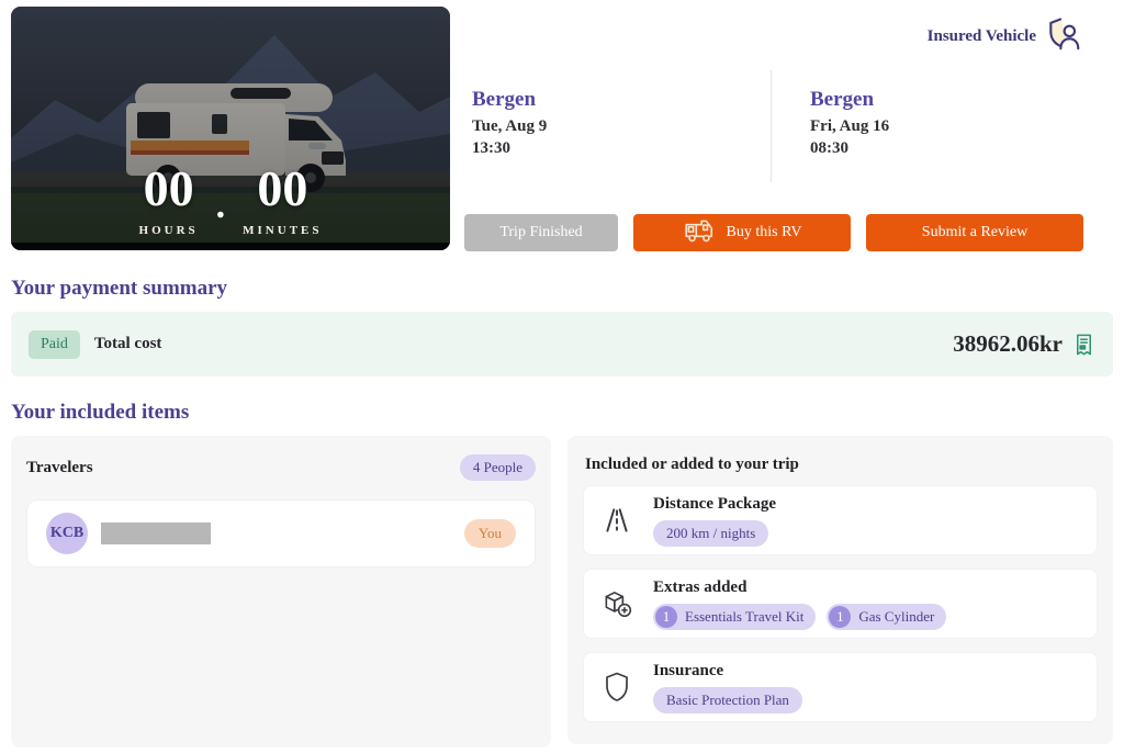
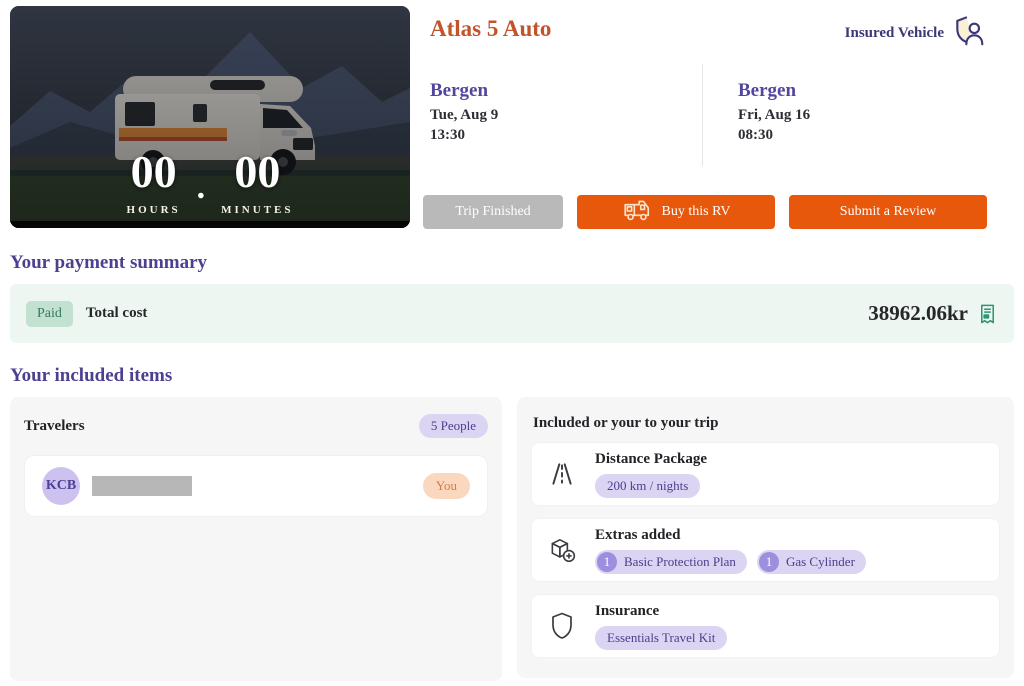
  00
  HOURS
  .
  00
  MINUTES
+ Atlas 5 Auto
  Insured Vehicle
  Bergen
  Tue, Aug 9
  13:30
  Bergen
  Fri, Aug 16
  08:30
  Trip Finished
  Buy this RV
  Submit a Review
  Your payment summary
  Paid
  Total cost
  38962.06kr
  Your included items
  Travelers
- 4 People
+ 5 People
  KCB
  You
- Included or added to your trip
+ Included or your to your trip
  Distance Package
  200 km / nights
  Extras added
  1
- Essentials Travel Kit
+ Basic Protection Plan
  1
  Gas Cylinder
  Insurance
- Basic Protection Plan
+ Essentials Travel Kit
